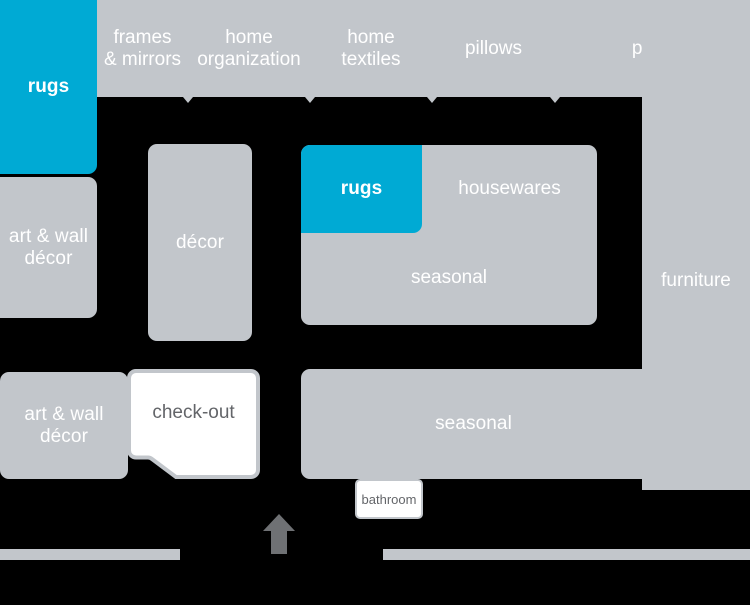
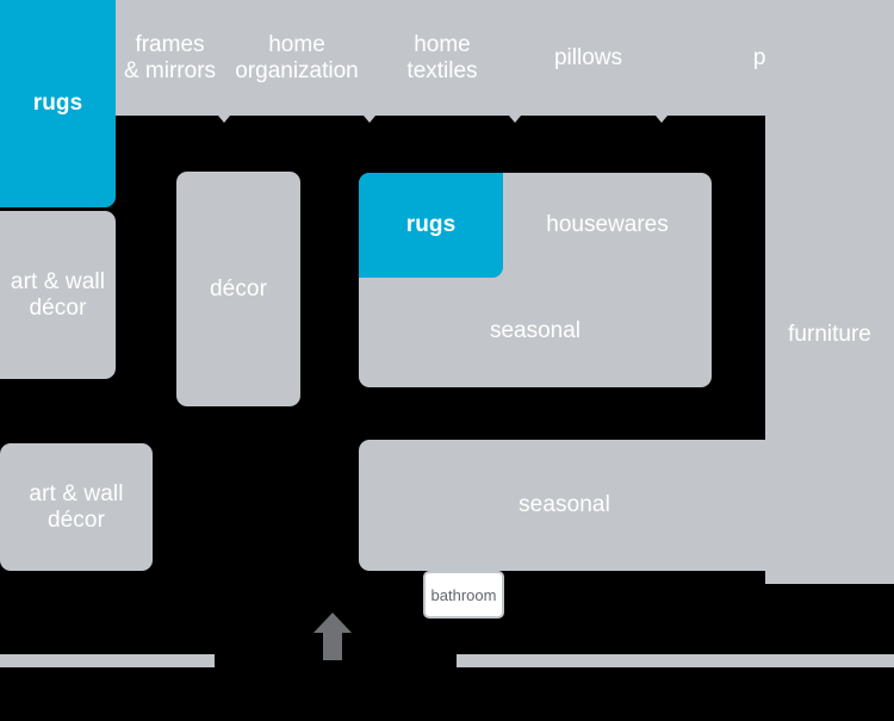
  frames
  & mirrors
  home
  organization
  home
  textiles
  pillows
  rugs
  art & wall
  décor
  décor
  housewares
  seasonal
  rugs
  furniture
  art & wall
  décor
  seasonal
- check-out
  bathroom
